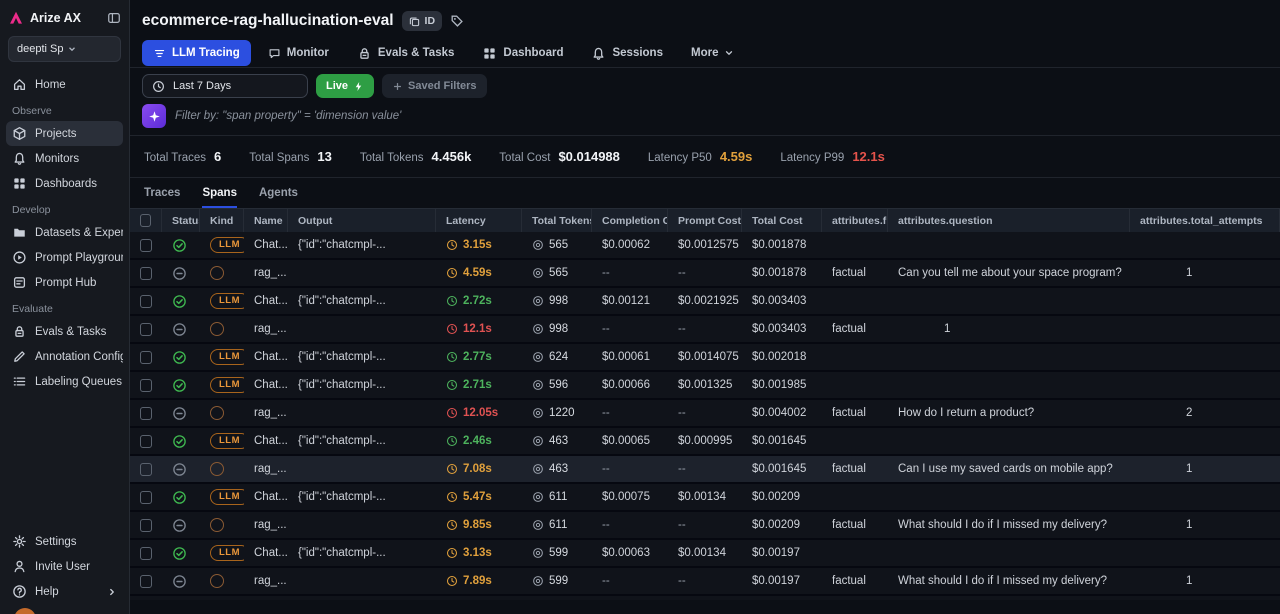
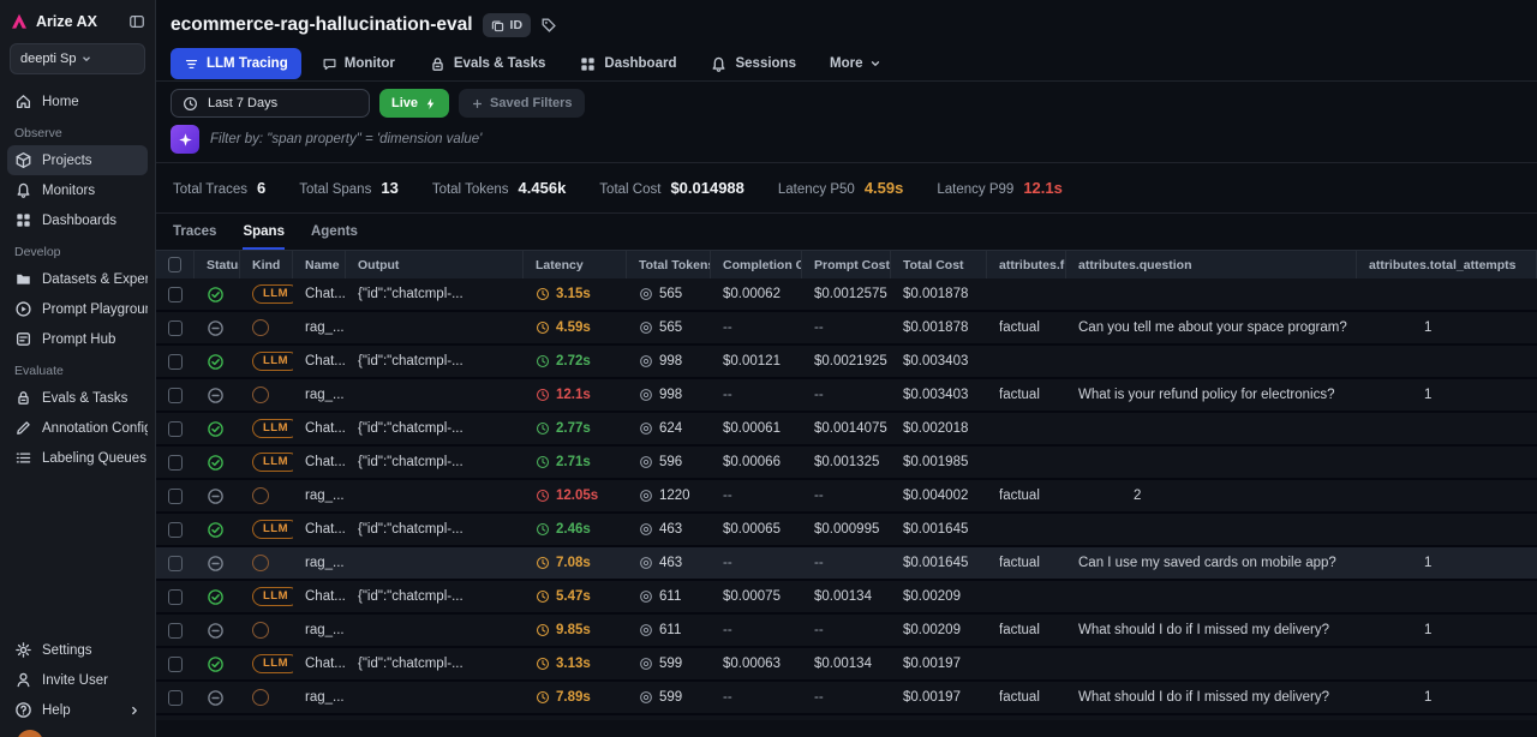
  Arize AX
  deepti Sp
  Home
  Observe
  Projects
  Monitors
  Dashboards
  Develop
  Datasets & Exper
  Prompt Playgrou
  Prompt Hub
  Evaluate
  Evals & Tasks
  Annotation Confi
  Labeling Queues
  Settings
  Invite User
  Help
  ecommerce-rag-hallucination-eval
  ID
  LLM Tracing
  Monitor
  Evals & Tasks
  Dashboard
  Sessions
  More
  Last 7 Days
  Live
  Saved Filters
  Filter by: "span property" = 'dimension value'
  Total Traces
  6
  Total Spans
  13
  Total Tokens
  4.456k
  Total Cost
  $0.014988
  Latency P50
  4.59s
  Latency P99
  12.1s
  Traces
  Spans
  Agents
  Statu
  Kind
  Name
  Output
  Latency
  Total Token
  Completion C
  Prompt Cost
  Total Cost
  attributes.question
  attributes.total_attempts
  LLM
  Chat...
  {"id":"chatcmpl-...
  3.15s
  565
  $0.00062
  $0.0012575
  $0.001878
  rag_...
  4.59s
  565
  --
  --
  $0.001878
  factual
  Can you tell me about your space program?
  1
  LLM
  Chat...
  {"id":"chatcmpl-...
  2.72s
  998
  $0.00121
  $0.0021925
  $0.003403
  rag_...
  12.1s
  998
  --
  --
  $0.003403
  factual
+ What is your refund policy for electronics?
  1
  LLM
  Chat...
  {"id":"chatcmpl-...
  2.77s
  624
  $0.00061
  $0.0014075
  $0.002018
  LLM
  Chat...
  {"id":"chatcmpl-...
  2.71s
  596
  $0.00066
  $0.001325
  $0.001985
  rag_...
  12.05s
  1220
  --
  --
  $0.004002
  factual
- How do I return a product?
  2
  LLM
  Chat...
  {"id":"chatcmpl-...
  2.46s
  463
  $0.00065
  $0.000995
  $0.001645
  rag_...
  7.08s
  463
  --
  --
  $0.001645
  factual
  Can I use my saved cards on mobile app?
  1
  LLM
  Chat...
  {"id":"chatcmpl-...
  5.47s
  611
  $0.00075
  $0.00134
  $0.00209
  rag_...
  9.85s
  611
  --
  --
  $0.00209
  factual
  What should I do if I missed my delivery?
  1
  LLM
  Chat...
  {"id":"chatcmpl-...
  3.13s
  599
  $0.00063
  $0.00134
  $0.00197
  rag_...
  7.89s
  599
  --
  --
  $0.00197
  factual
  What should I do if I missed my delivery?
  1
